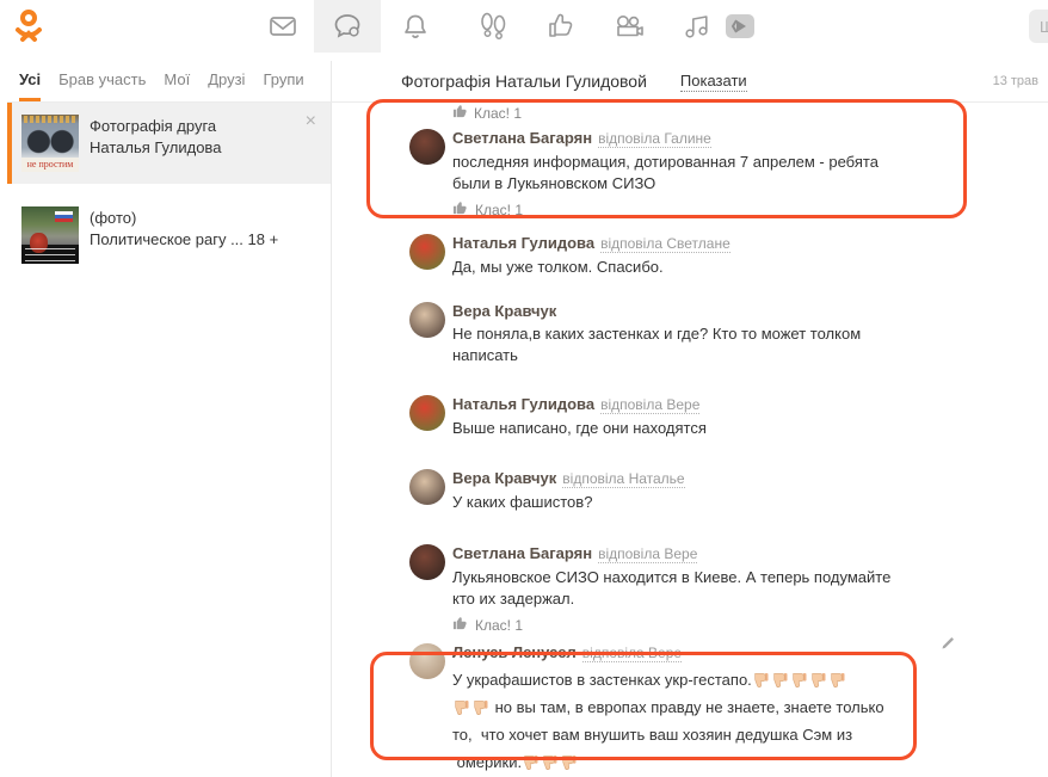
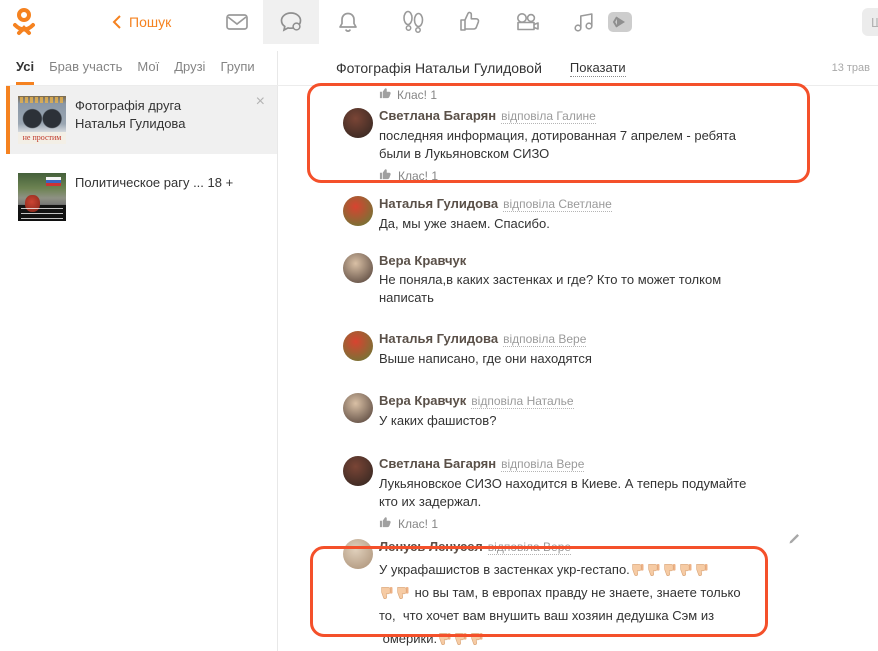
+ Пошук
  Ш
  Усі
  Брав участь
  Мої
  Друзі
  Групи
  Фотографія Натальи Гулидовой
  Показати
  13 трав
  не простим
  Фотографія друга
  Наталья Гулидова
  ×
- (фото)
  Политическое рагу ... 18 +
  Клас! 1
  Светлана Багарян відповіла Галине
  последняя информация, дотированная 7 апрелем - ребята
  были в Лукьяновском СИЗО
  Клас! 1
  Наталья Гулидова відповіла Светлане
- Да, мы уже толком. Спасибо.
+ Да, мы уже знаем. Спасибо.
  Вера Кравчук
  Не поняла,в каких застенках и где? Кто то может толком
  написать
  Наталья Гулидова відповіла Вере
  Выше написано, где они находятся
  Вера Кравчук відповіла Наталье
  У каких фашистов?
  Светлана Багарян відповіла Вере
  Лукьяновское СИЗО находится в Киеве. А теперь подумайте
  кто их задержал.
  Клас! 1
  Ленусь Ленусел відповіла Вере
  У украфашистов в застенках укр-гестапо. но вы там, в европах правду не знаете, знаете только
  то, что хочет вам внушить ваш хозяин дедушка Сэм из
  омерики.
